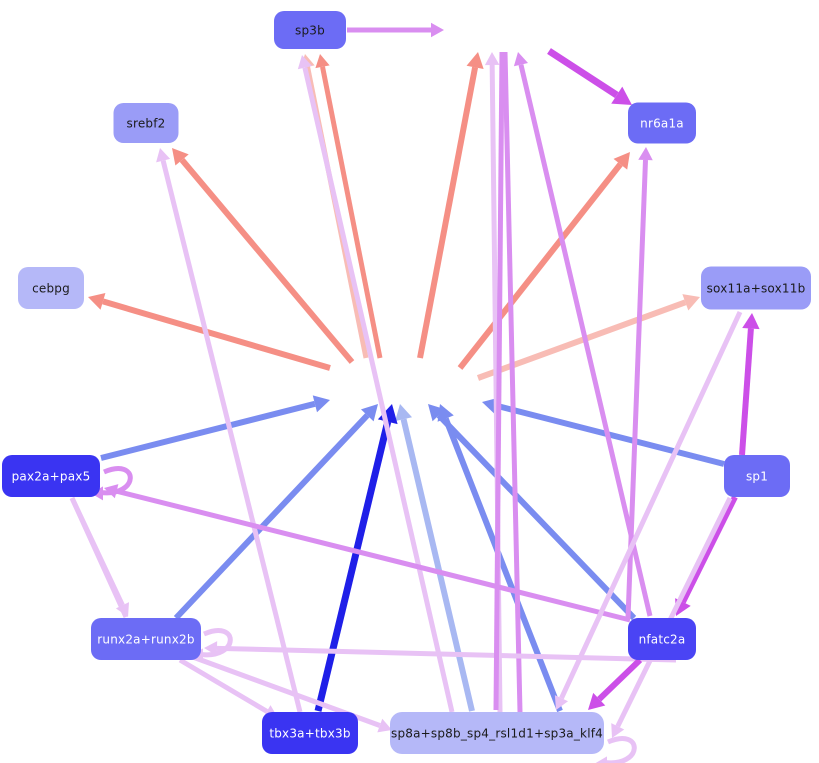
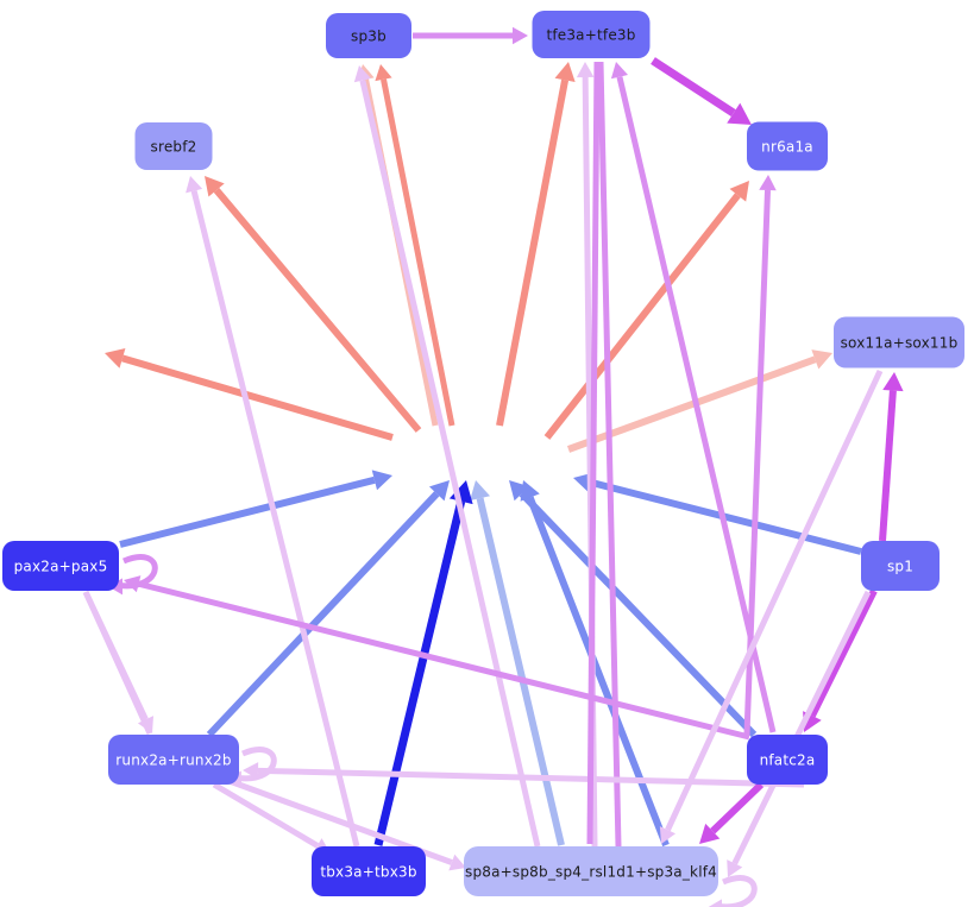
  sp3b
+ tfe3a+tfe3b
  srebf2
  nr6a1a
- cebpg
  sox11a+sox11b
  pax2a+pax5
  sp1
  runx2a+runx2b
  nfatc2a
  tbx3a+tbx3b
  sp8a+sp8b_sp4_rsl1d1+sp3a_klf4
